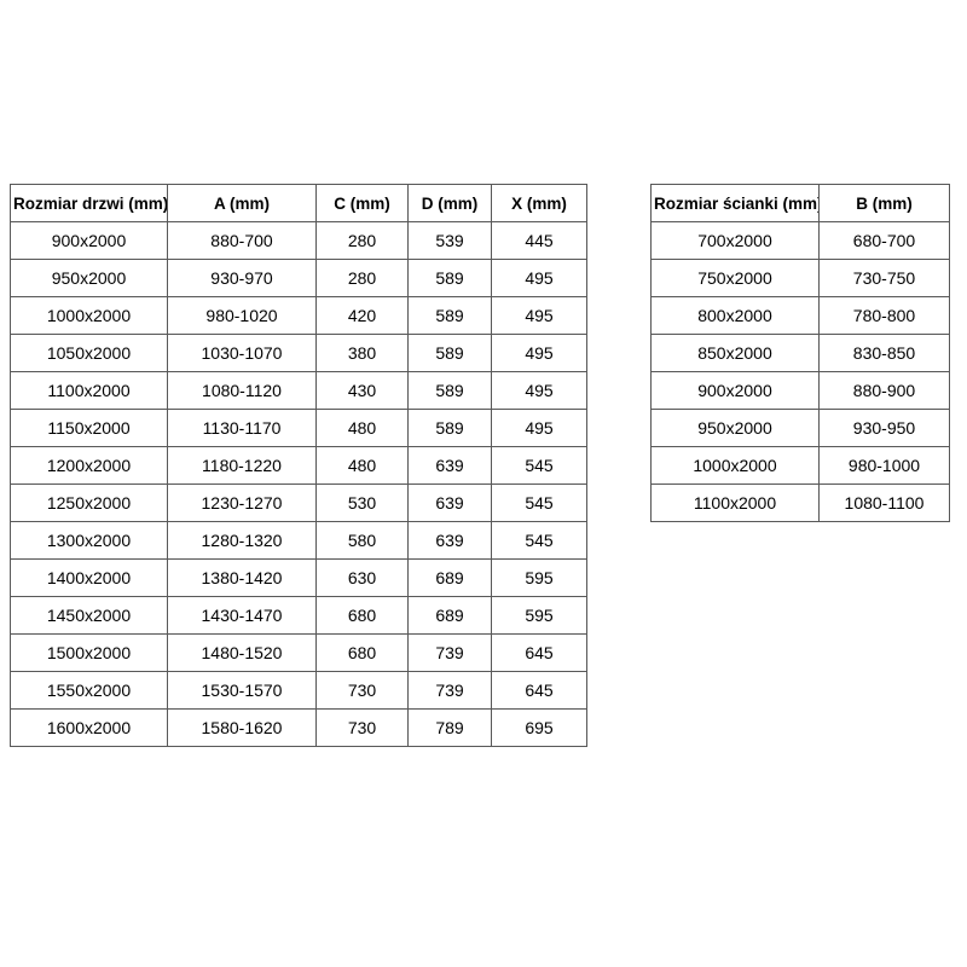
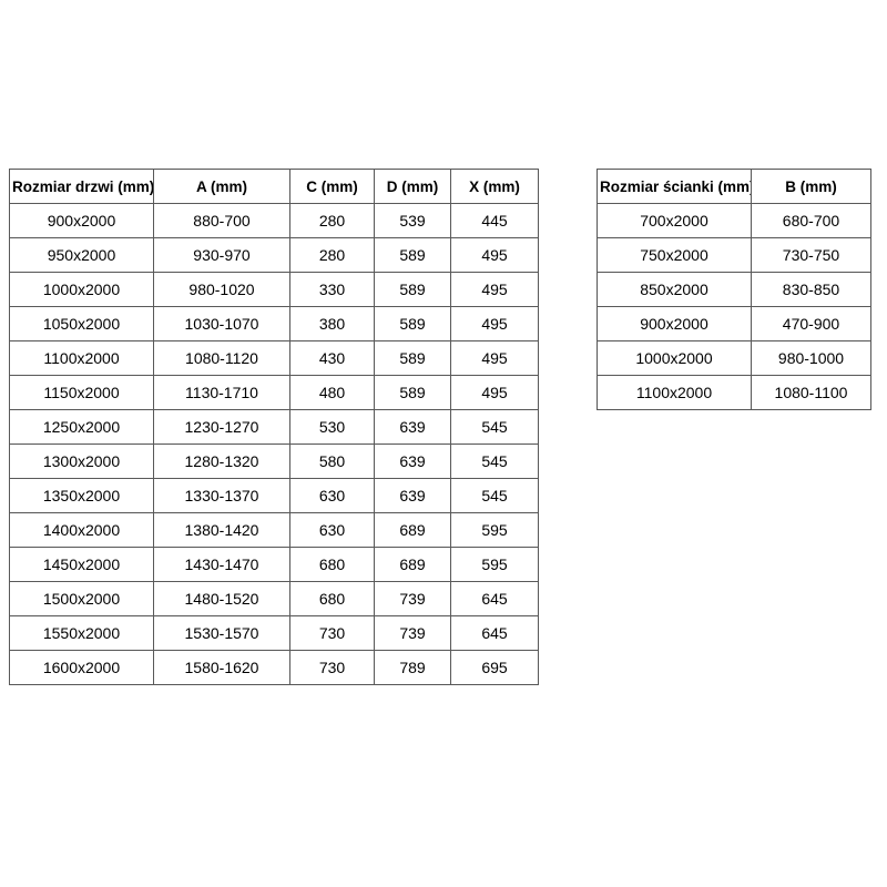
  Rozmiar drzwi (mm)	A (mm)	C (mm)	D (mm)	X (mm)
  900x2000	880-700	280	539	445
  950x2000	930-970	280	589	495
- 1000x2000	980-1020	420	589	495
+ 1000x2000	980-1020	330	589	495
  1050x2000	1030-1070	380	589	495
  1100x2000	1080-1120	430	589	495
- 1150x2000	1130-1170	480	589	495
+ 1150x2000	1130-1710	480	589	495
- 1200x2000	1180-1220	480	639	545
  1250x2000	1230-1270	530	639	545
  1300x2000	1280-1320	580	639	545
+ 1350x2000	1330-1370	630	639	545
  1400x2000	1380-1420	630	689	595
  1450x2000	1430-1470	680	689	595
  1500x2000	1480-1520	680	739	645
  1550x2000	1530-1570	730	739	645
  1600x2000	1580-1620	730	789	695
  Rozmiar ścianki (mm	B (mm)
  700x2000	680-700
  750x2000	730-750
- 800x2000	780-800
  850x2000	830-850
- 900x2000	880-900
+ 900x2000	470-900
- 950x2000	930-950
  1000x2000	980-1000
  1100x2000	1080-1100
